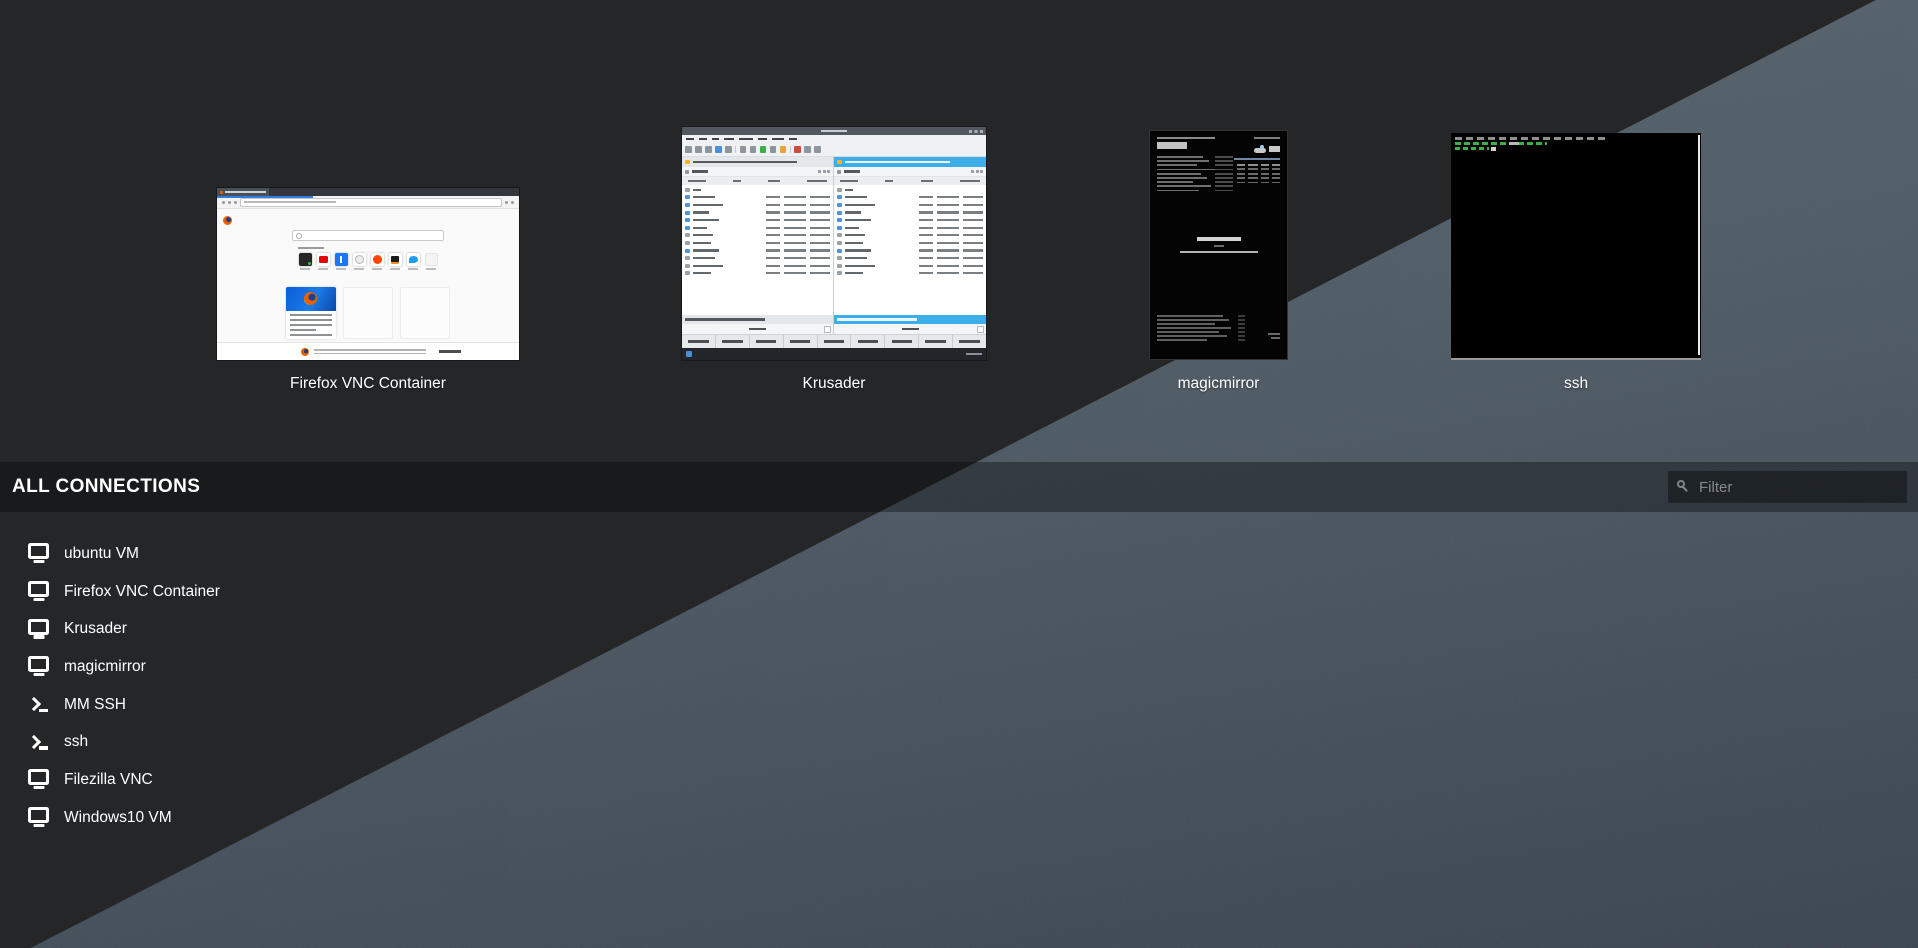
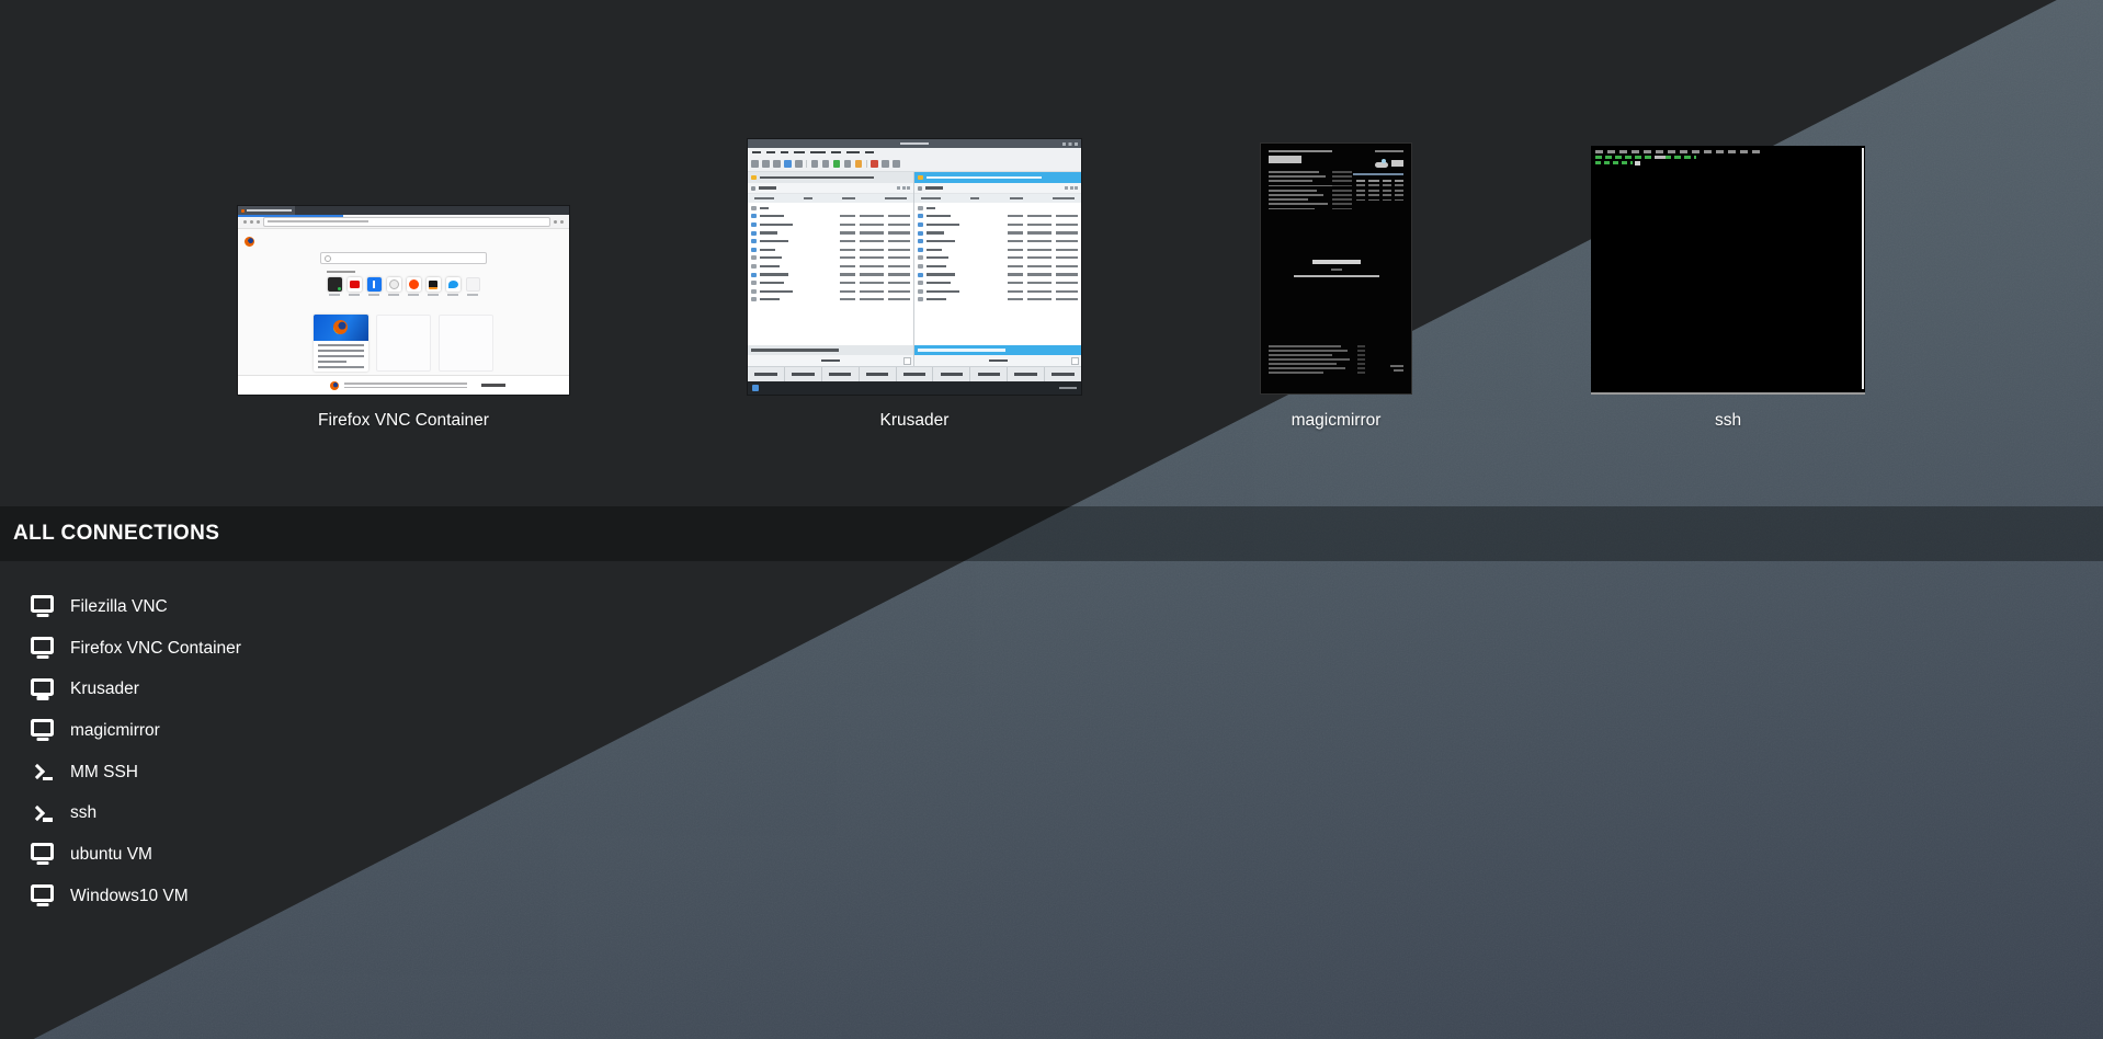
  Firefox VNC Container
  Krusader
  magicmirror
  ssh
  ALL CONNECTIONS
- Filter
- ubuntu VM
+ Filezilla VNC
  Firefox VNC Container
  Krusader
  magicmirror
  MM SSH
  ssh
- Filezilla VNC
+ ubuntu VM
  Windows10 VM
